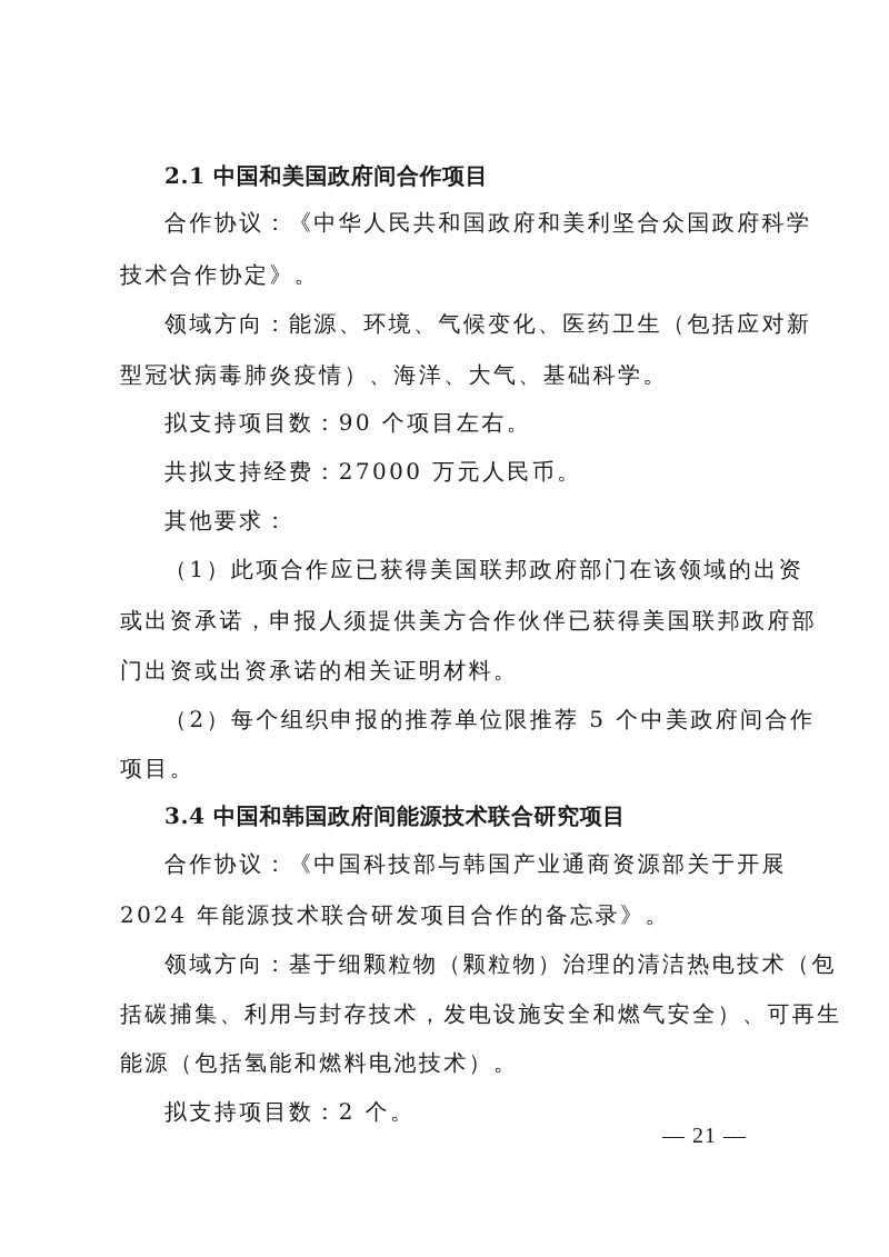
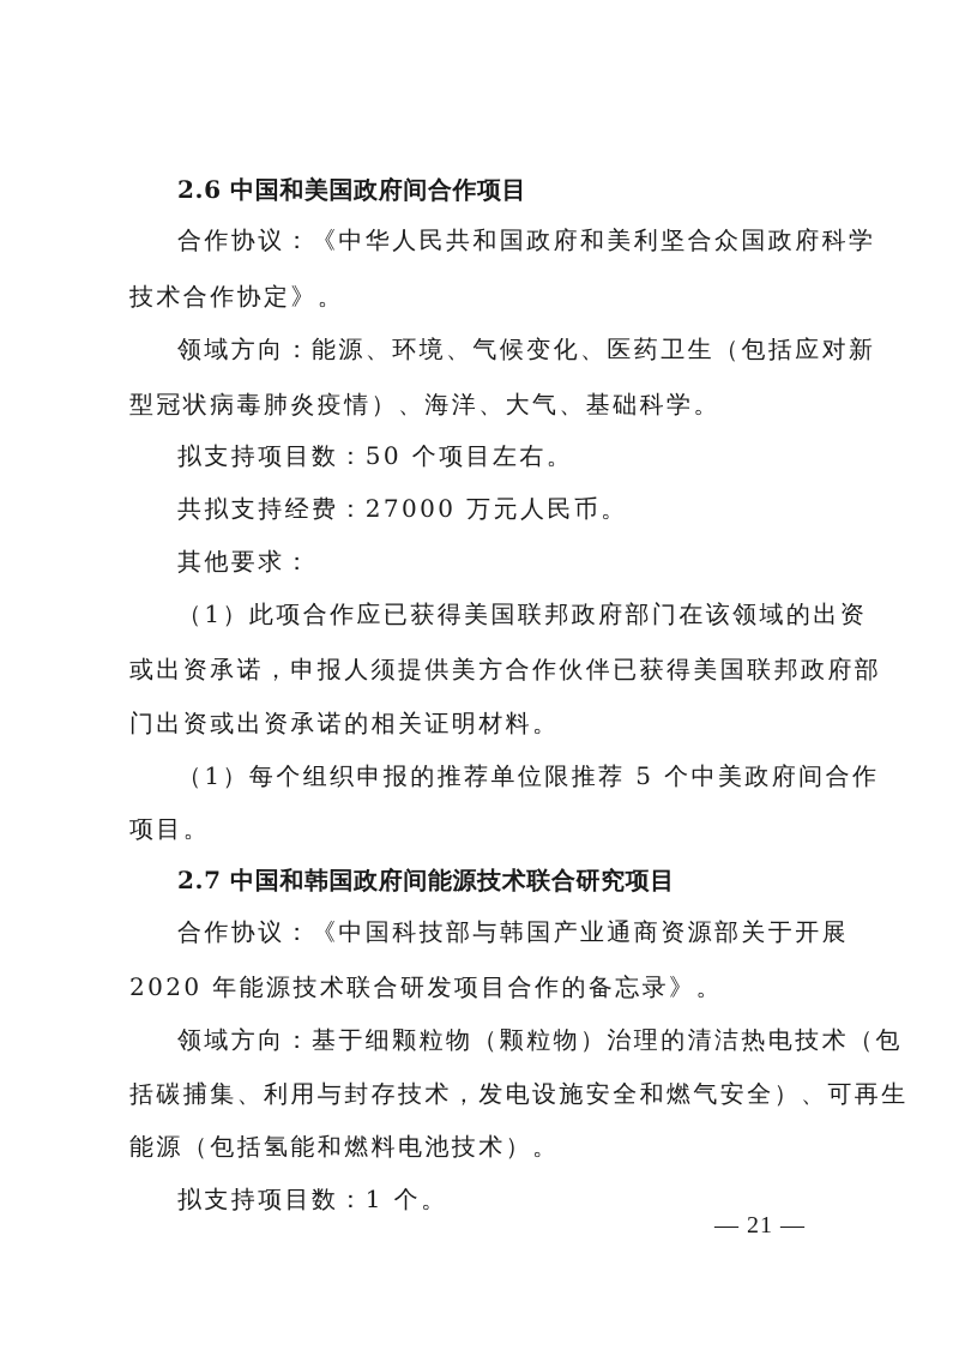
- 2.1 中国和美国政府间合作项目
+ 2.6 中国和美国政府间合作项目
  合作协议：《中华人民共和国政府和美利坚合众国政府科学
  技术合作协定》。
  领域方向：能源、环境、气候变化、医药卫生（包括应对新
  型冠状病毒肺炎疫情）、海洋、大气、基础科学。
- 拟支持项目数：90 个项目左右。
+ 拟支持项目数：50 个项目左右。
  共拟支持经费：27000 万元人民币。
  其他要求：
  （1）此项合作应已获得美国联邦政府部门在该领域的出资
  或出资承诺，申报人须提供美方合作伙伴已获得美国联邦政府部
  门出资或出资承诺的相关证明材料。
- （2）每个组织申报的推荐单位限推荐 5 个中美政府间合作
+ （1）每个组织申报的推荐单位限推荐 5 个中美政府间合作
  项目。
- 3.4 中国和韩国政府间能源技术联合研究项目
+ 2.7 中国和韩国政府间能源技术联合研究项目
  合作协议：《中国科技部与韩国产业通商资源部关于开展
- 2024 年能源技术联合研发项目合作的备忘录》。
+ 2020 年能源技术联合研发项目合作的备忘录》。
  领域方向：基于细颗粒物（颗粒物）治理的清洁热电技术（包
  括碳捕集、利用与封存技术，发电设施安全和燃气安全）、可再生
  能源（包括氢能和燃料电池技术）。
- 拟支持项目数：2 个。
+ 拟支持项目数：1 个。
  — 21 —
